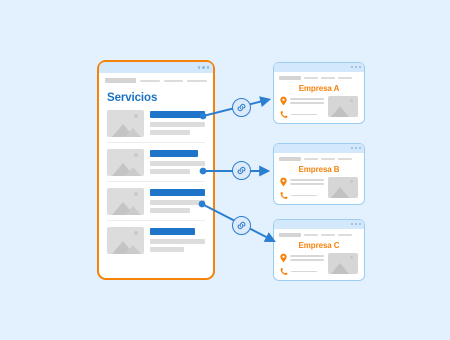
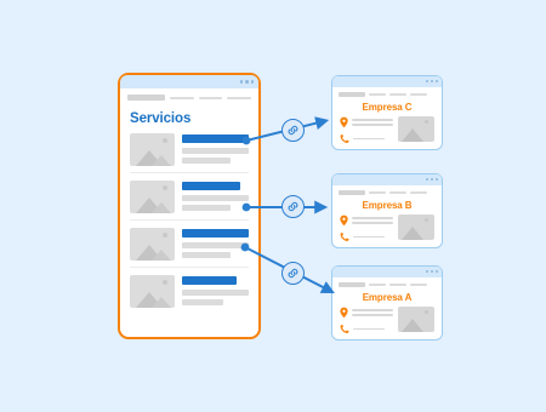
  Servicios
- Empresa A
+ Empresa C
  Empresa B
- Empresa C
+ Empresa A
